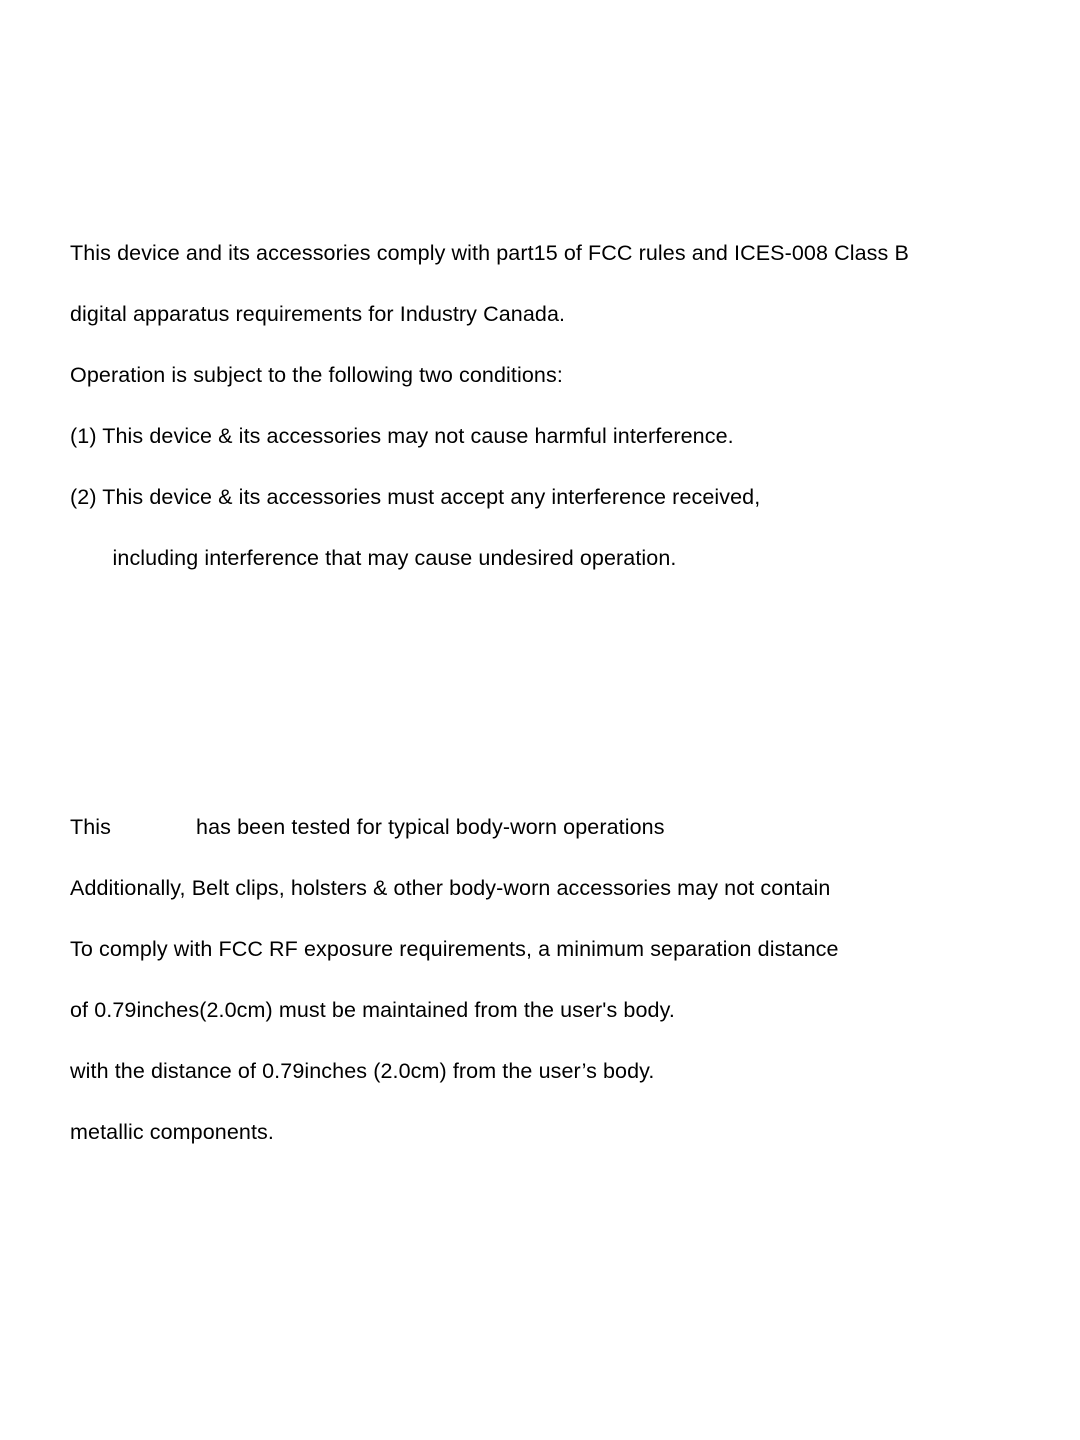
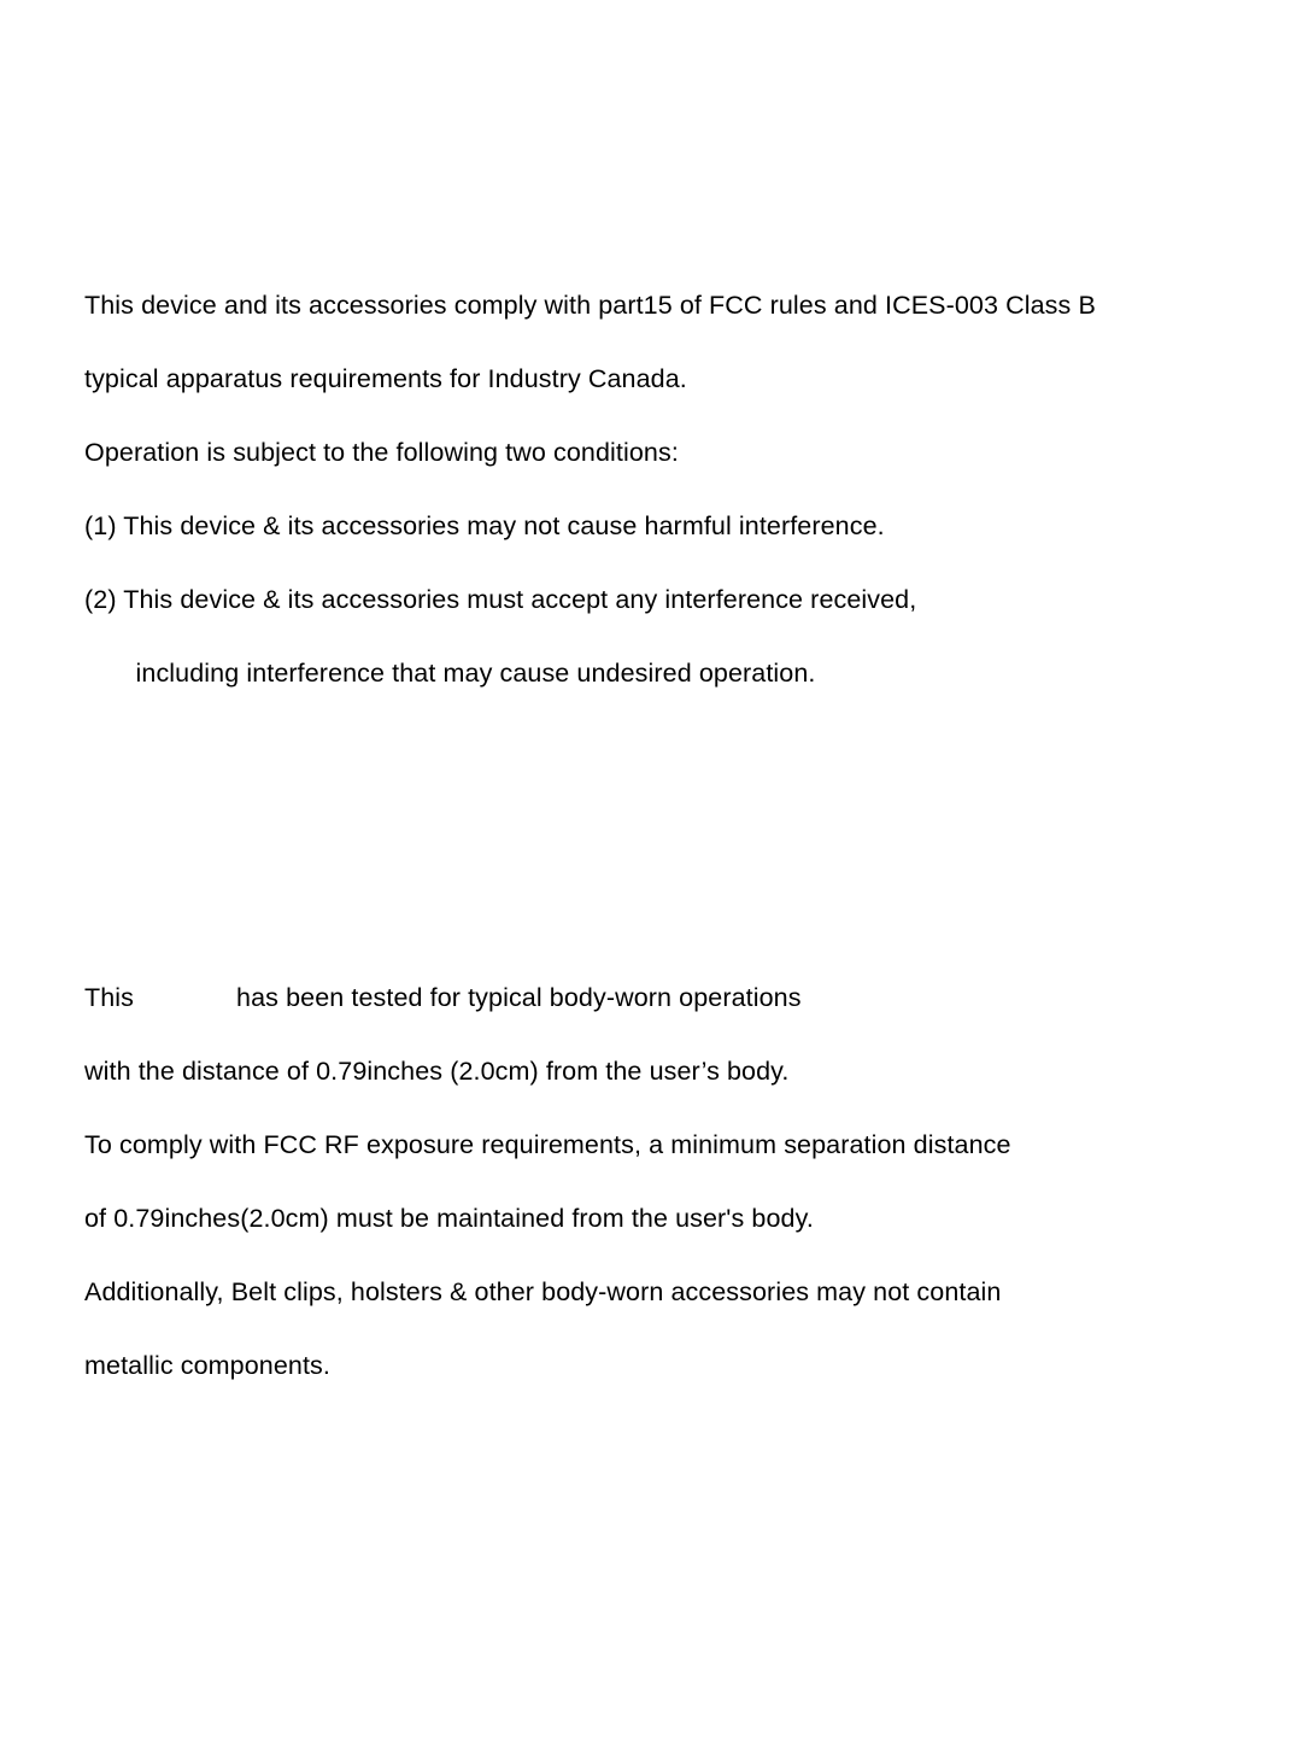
- This device and its accessories comply with part15 of FCC rules and ICES-008 Class B
+ This device and its accessories comply with part15 of FCC rules and ICES-003 Class B
- digital apparatus requirements for Industry Canada.
+ typical apparatus requirements for Industry Canada.
  Operation is subject to the following two conditions:
  (1) This device & its accessories may not cause harmful interference.
  (2) This device & its accessories must accept any interference received,
  including interference that may cause undesired operation.
  This has been tested for typical body-worn operations
- Additionally, Belt clips, holsters & other body-worn accessories may not contain
+ with the distance of 0.79inches (2.0cm) from the user’s body.
  To comply with FCC RF exposure requirements, a minimum separation distance
  of 0.79inches(2.0cm) must be maintained from the user's body.
- with the distance of 0.79inches (2.0cm) from the user’s body.
+ Additionally, Belt clips, holsters & other body-worn accessories may not contain
  metallic components.
